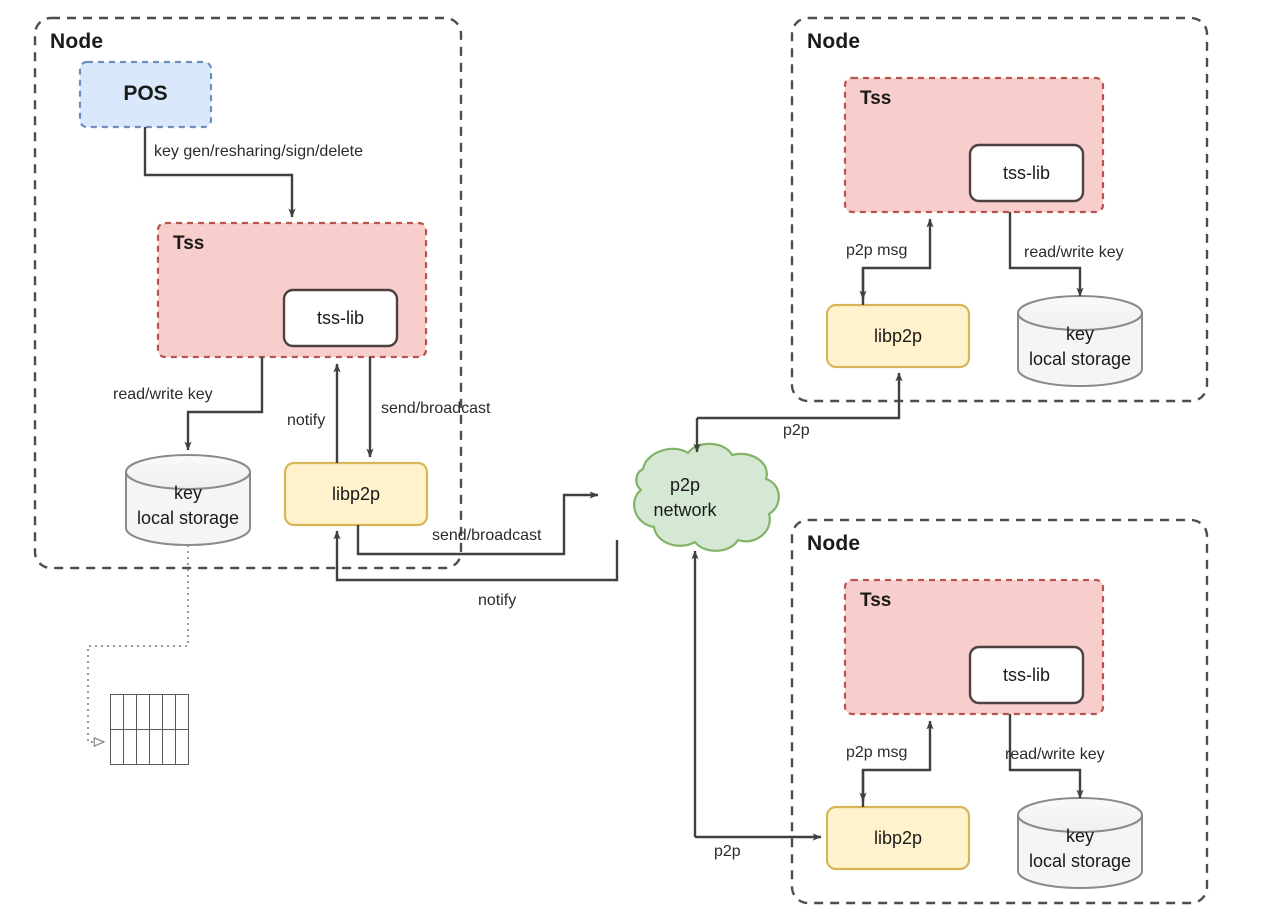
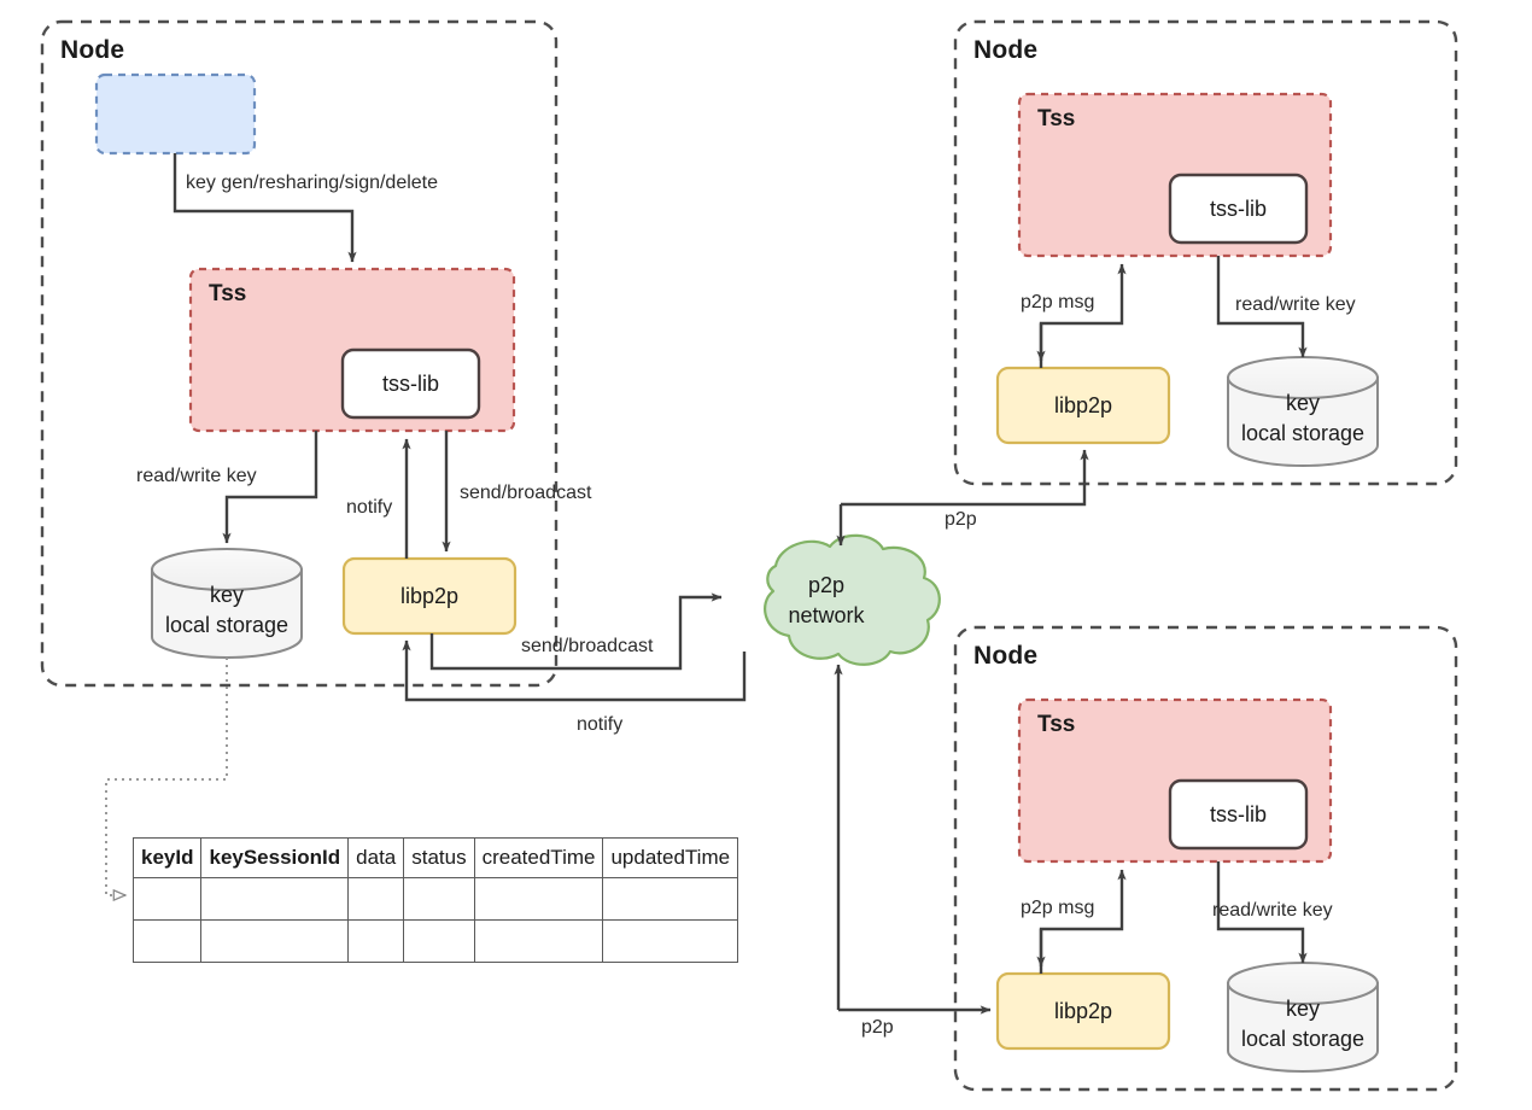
  Node
  Node
  Node
- POS
  Tss
  tss-lib
  libp2p
  key
  local storage
  Tss
  tss-lib
  libp2p
  key
  local storage
  Tss
  tss-lib
  libp2p
  key
  local storage
  p2p
  network
  key gen/resharing/sign/delete
  read/write key
  notify
  send/broadcast
  send/broadcast
  notify
  p2p
  p2p
  p2p msg
  read/write key
  p2p msg
  read/write key
+ keyId	keySessionId	data	status	createdTime	updatedTime
